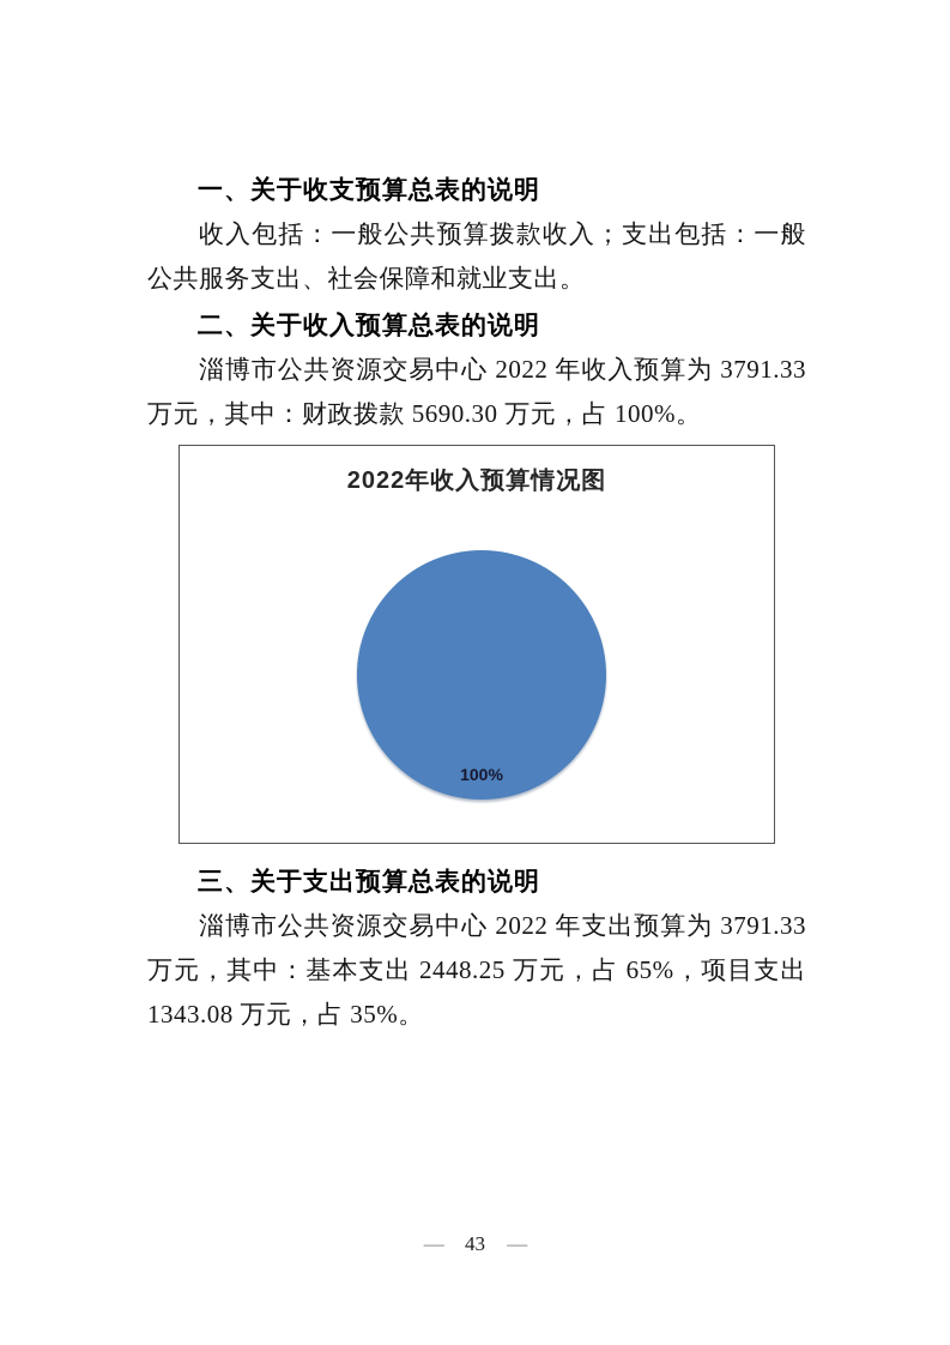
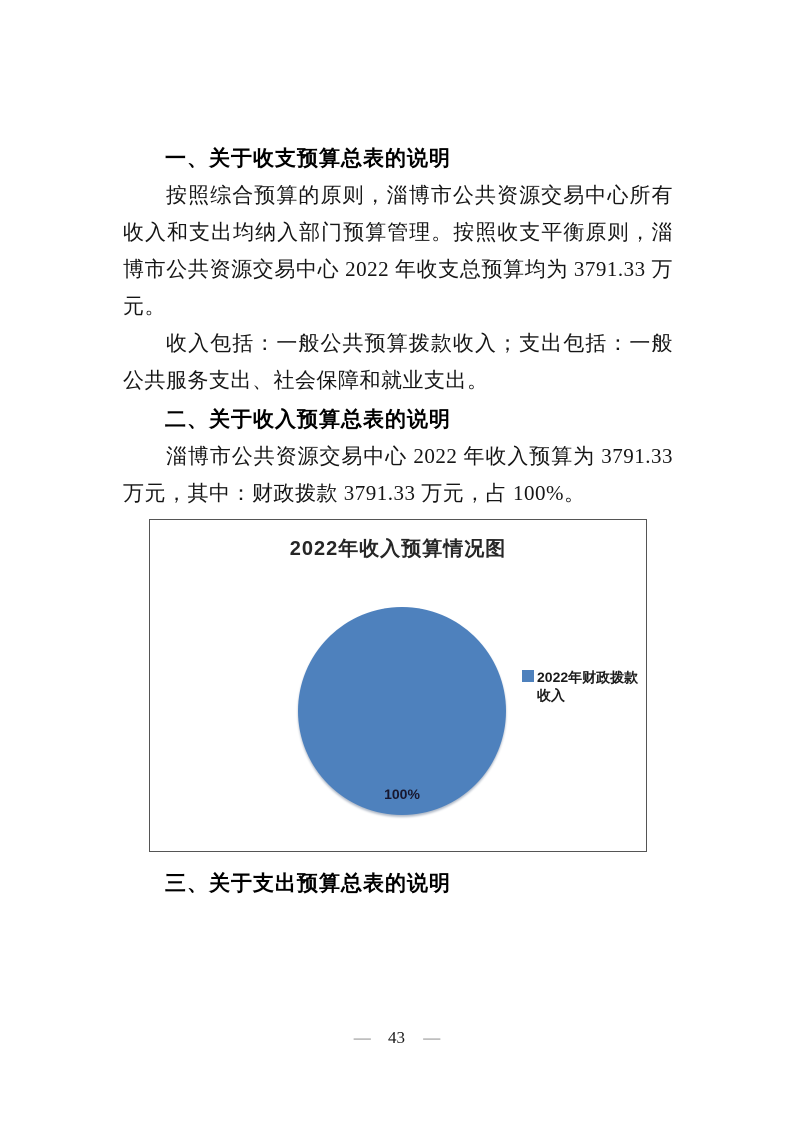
  一、关于收支预算总表的说明
+ 按照综合预算的原则，淄博市公共资源交易中心所有收入和支出均纳入部门预算管理。按照收支平衡原则，淄博市公共资源交易中心 2022 年收支总预算均为 3791.33 万元。
  收入包括：一般公共预算拨款收入；支出包括：一般公共服务支出、社会保障和就业支出。
  二、关于收入预算总表的说明
- 淄博市公共资源交易中心 2022 年收入预算为 3791.33 万元，其中：财政拨款 5690.30 万元，占 100%。
+ 淄博市公共资源交易中心 2022 年收入预算为 3791.33 万元，其中：财政拨款 3791.33 万元，占 100%。
  2022年收入预算情况图
  100%
+ 2022年财政拨款收入
  三、关于支出预算总表的说明
- 淄博市公共资源交易中心 2022 年支出预算为 3791.33 万元，其中：基本支出 2448.25 万元，占 65%，项目支出 1343.08 万元，占 35%。
  — 43 —
